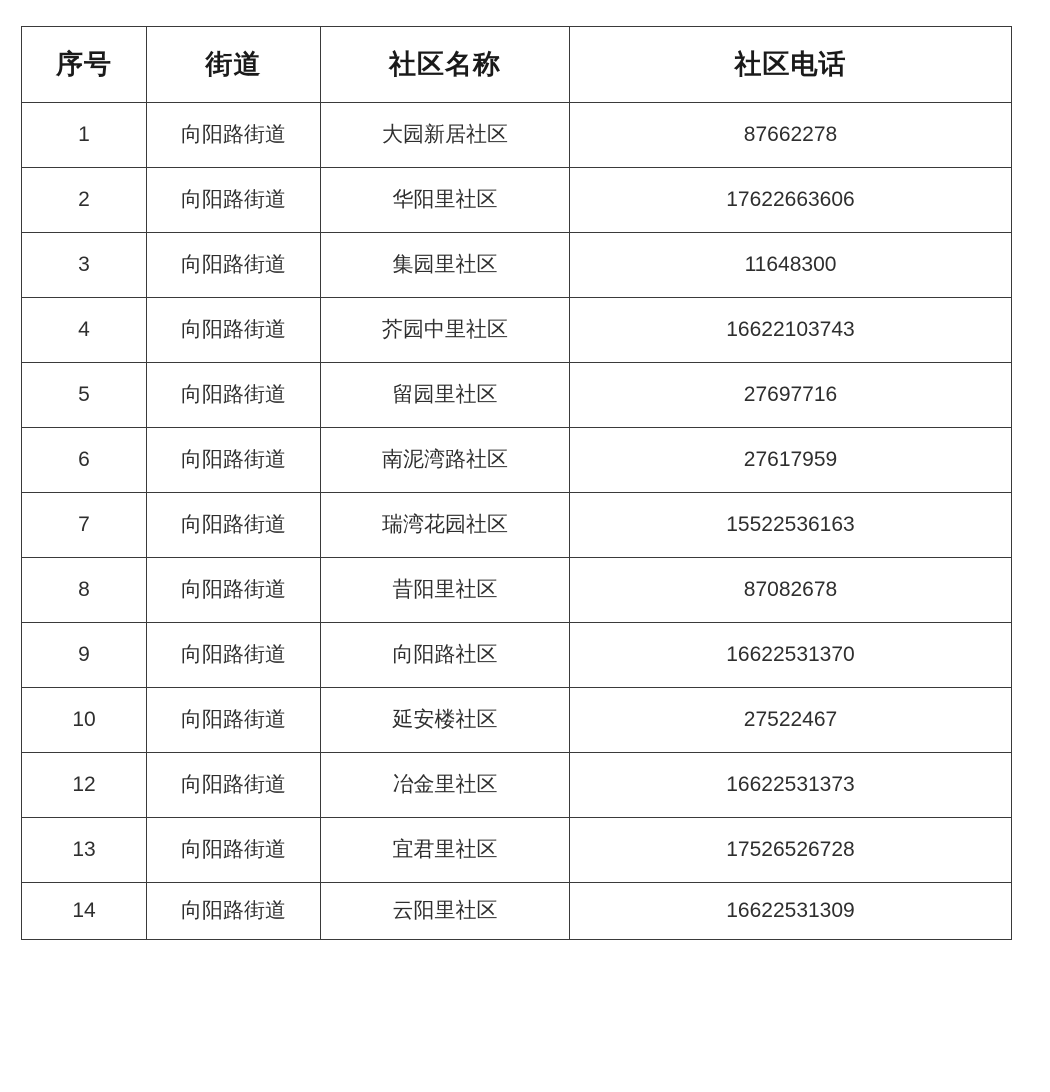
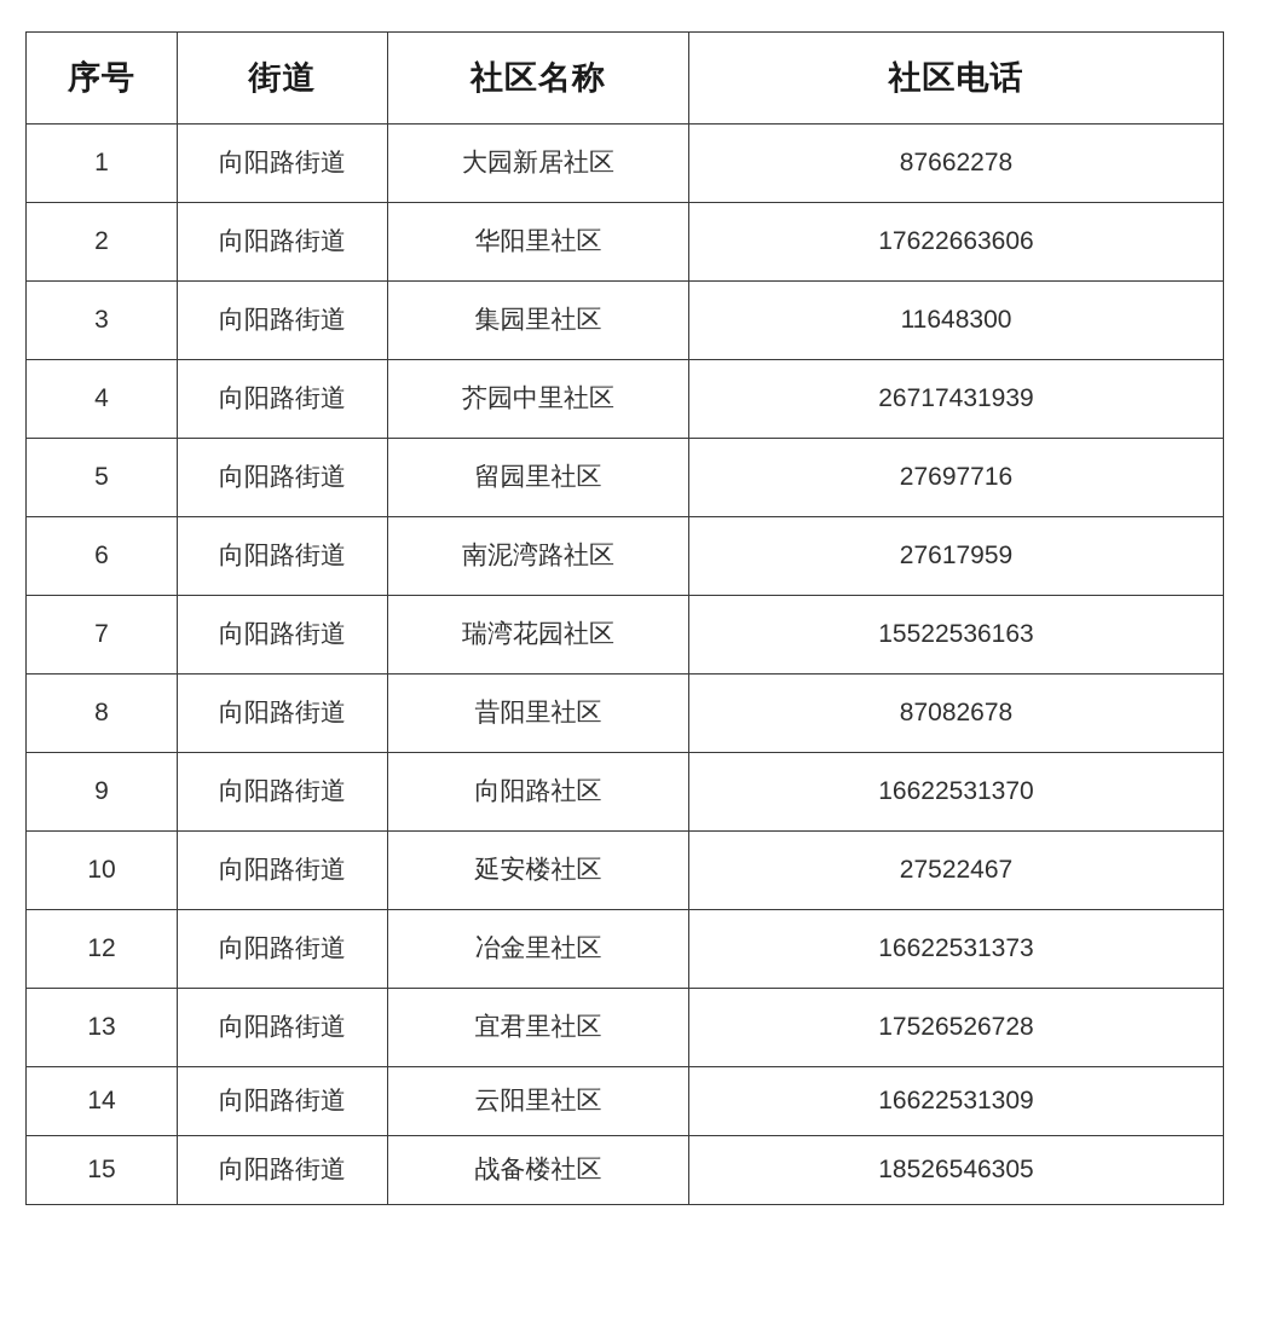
  序号	街道	社区名称	社区电话
  1	向阳路街道	大园新居社区	87662278
  2	向阳路街道	华阳里社区	17622663606
  3	向阳路街道	集园里社区	11648300
- 4	向阳路街道	芥园中里社区	16622103743
+ 4	向阳路街道	芥园中里社区	26717431939
  5	向阳路街道	留园里社区	27697716
  6	向阳路街道	南泥湾路社区	27617959
  7	向阳路街道	瑞湾花园社区	15522536163
  8	向阳路街道	昔阳里社区	87082678
  9	向阳路街道	向阳路社区	16622531370
  10	向阳路街道	延安楼社区	27522467
  12	向阳路街道	冶金里社区	16622531373
  13	向阳路街道	宜君里社区	17526526728
  14	向阳路街道	云阳里社区	16622531309
+ 15	向阳路街道	战备楼社区	18526546305
